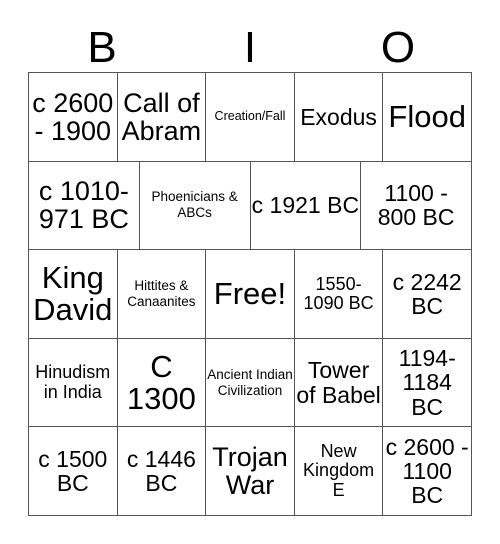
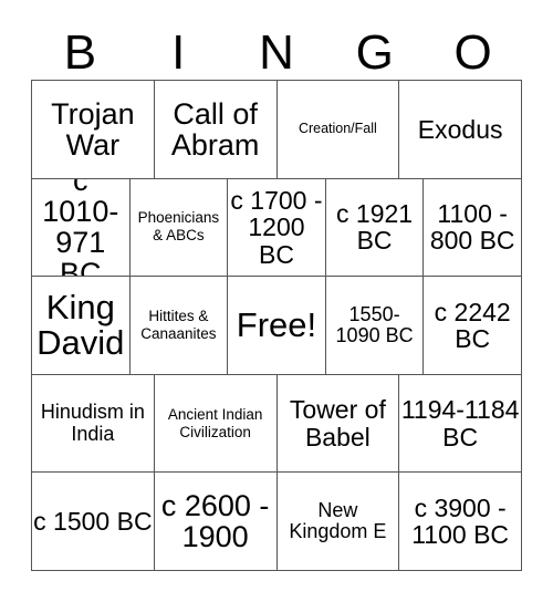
  B
  I
+ N
+ G
  O
- c 2600 - 1900
+ Trojan War
  Call of Abram
  Creation/Fall
  Exodus
- Flood
  c 1010-971 BC
  Phoenicians & ABCs
+ c 1700 - 1200 BC
  c 1921 BC
  1100 - 800 BC
  King David
  Hittites & Canaanites
  Free!
  1550-1090 BC
  c 2242 BC
  Hinudism in India
- C 1300
  Ancient Indian Civilization
  Tower of Babel
  1194-1184 BC
  c 1500 BC
- c 1446 BC
- Trojan War
+ c 2600 - 1900
  New Kingdom E
- c 2600 - 1100 BC
+ c 3900 - 1100 BC
